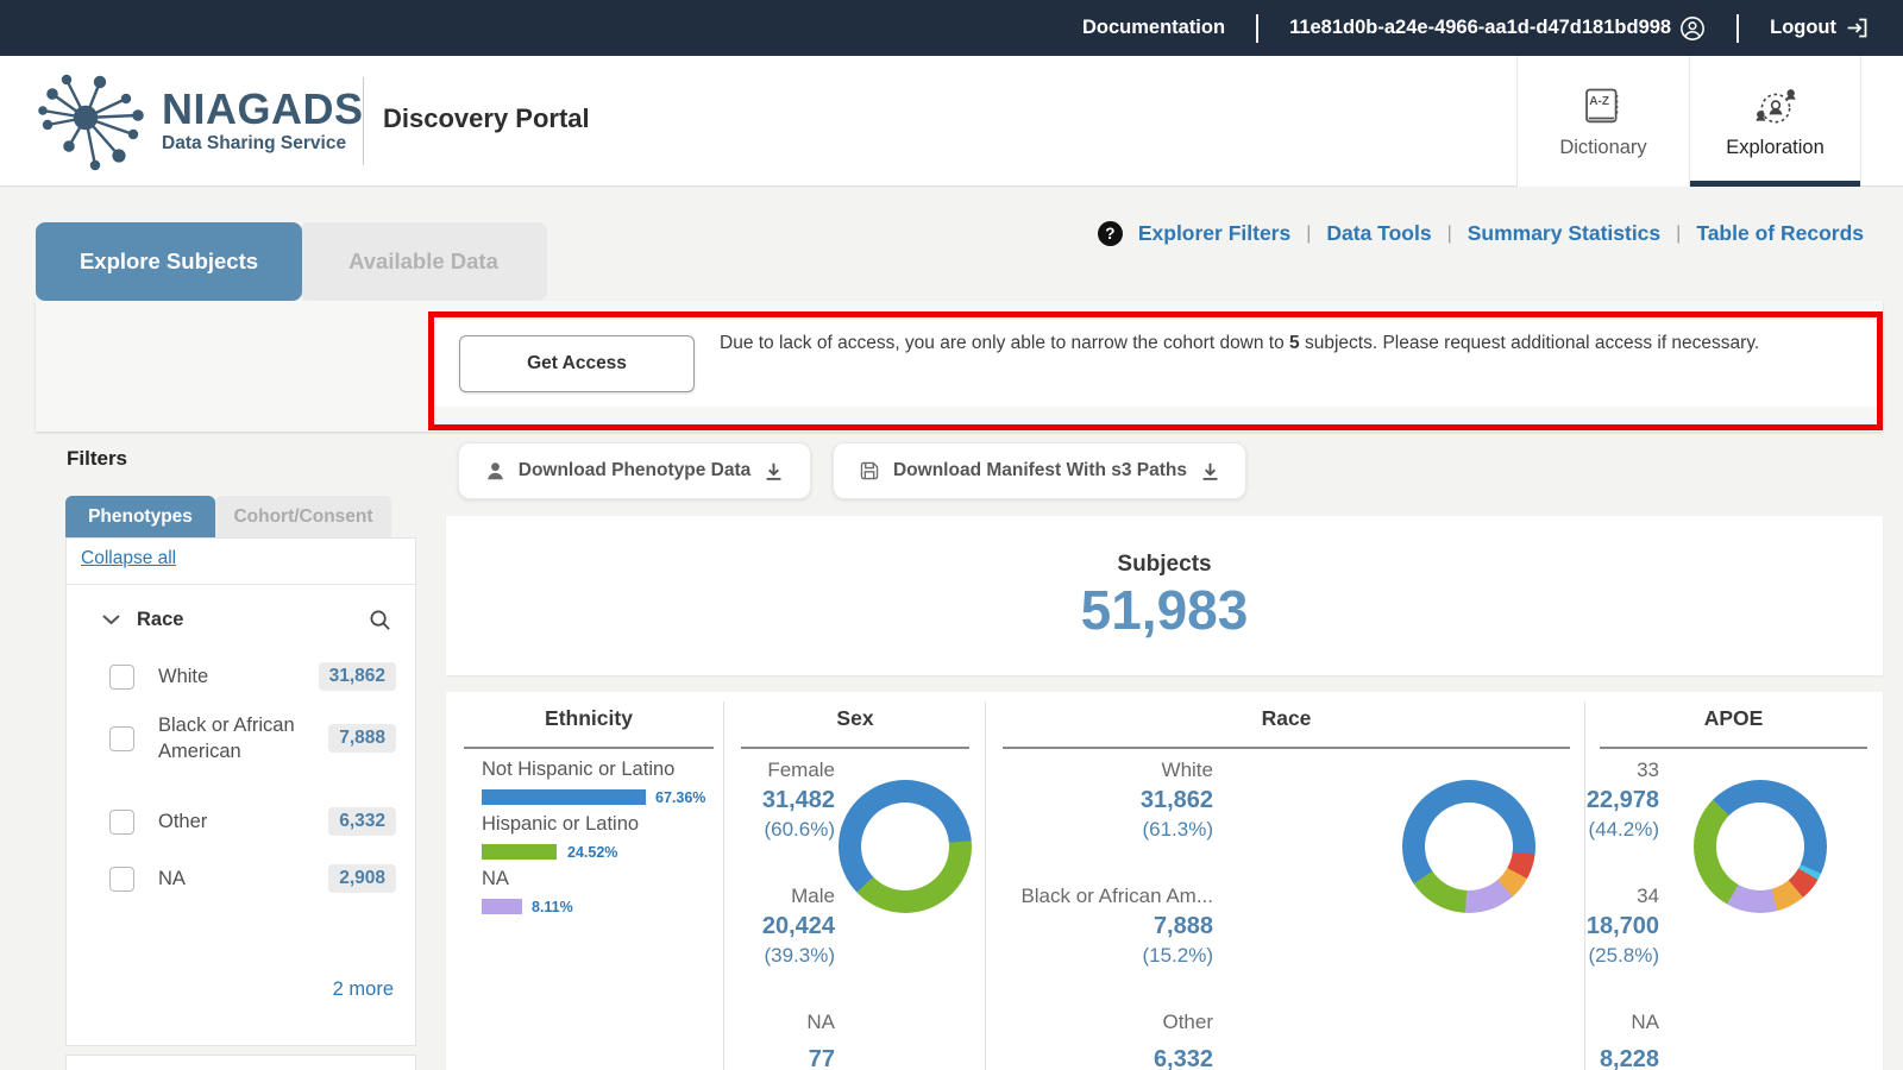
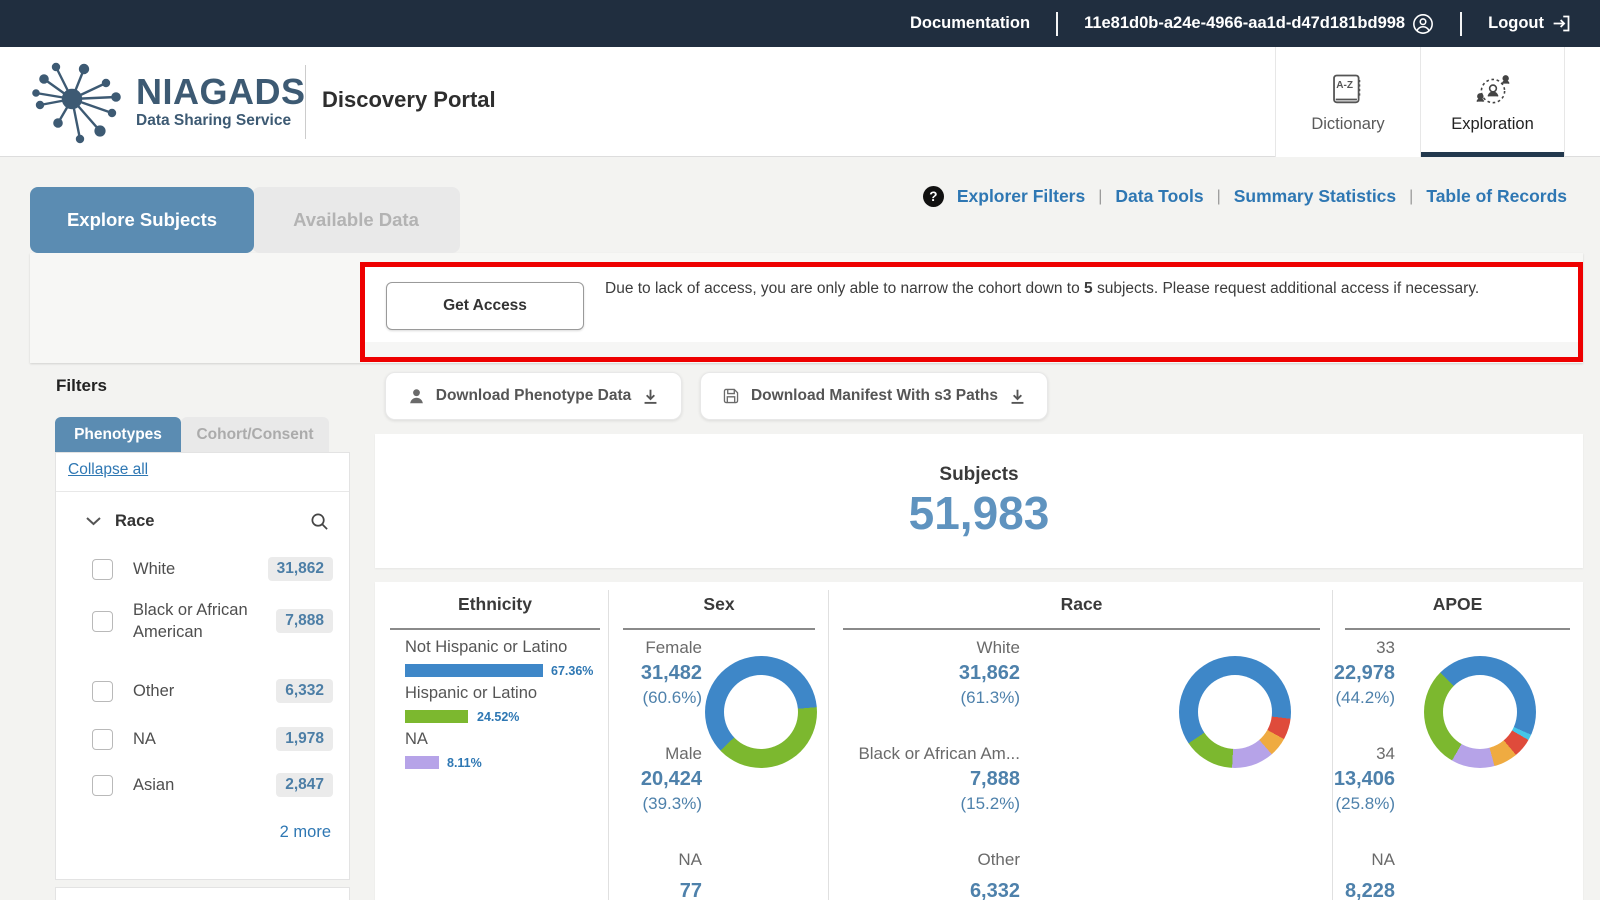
  Documentation
  11e81d0b-a24e-4966-aa1d-d47d181bd998
  Logout
  NIAGADS
  Data Sharing Service
  Discovery Portal
  A-Z
  Dictionary
  Exploration
  Explore Subjects
  Available Data
  ?
  Explorer Filters
  |
  Data Tools
  |
  Summary Statistics
  |
  Table of Records
  Get Access
  Due to lack of access, you are only able to narrow the cohort down to 5 subjects. Please request additional access if necessary.
  Filters
  Phenotypes
  Cohort/Consent
  Collapse all
  Race
  White
  31,862
  Black or African American
  7,888
  Other
  6,332
  NA
- 2,908
+ 1,978
+ Asian
+ 2,847
  2 more
  Download Phenotype Data
  Download Manifest With s3 Paths
  Subjects
  51,983
  Ethnicity
  Not Hispanic or Latino
  67.36%
  Hispanic or Latino
  24.52%
  NA
  8.11%
  Sex
  Female
  31,482
  (60.6%)
  Male
  20,424
  (39.3%)
  NA
  77
  Race
  White
  31,862
  (61.3%)
  Black or African Am...
  7,888
  (15.2%)
  Other
  6,332
  APOE
  33
  22,978
  (44.2%)
  34
- 18,700
+ 13,406
  (25.8%)
  NA
  8,228
